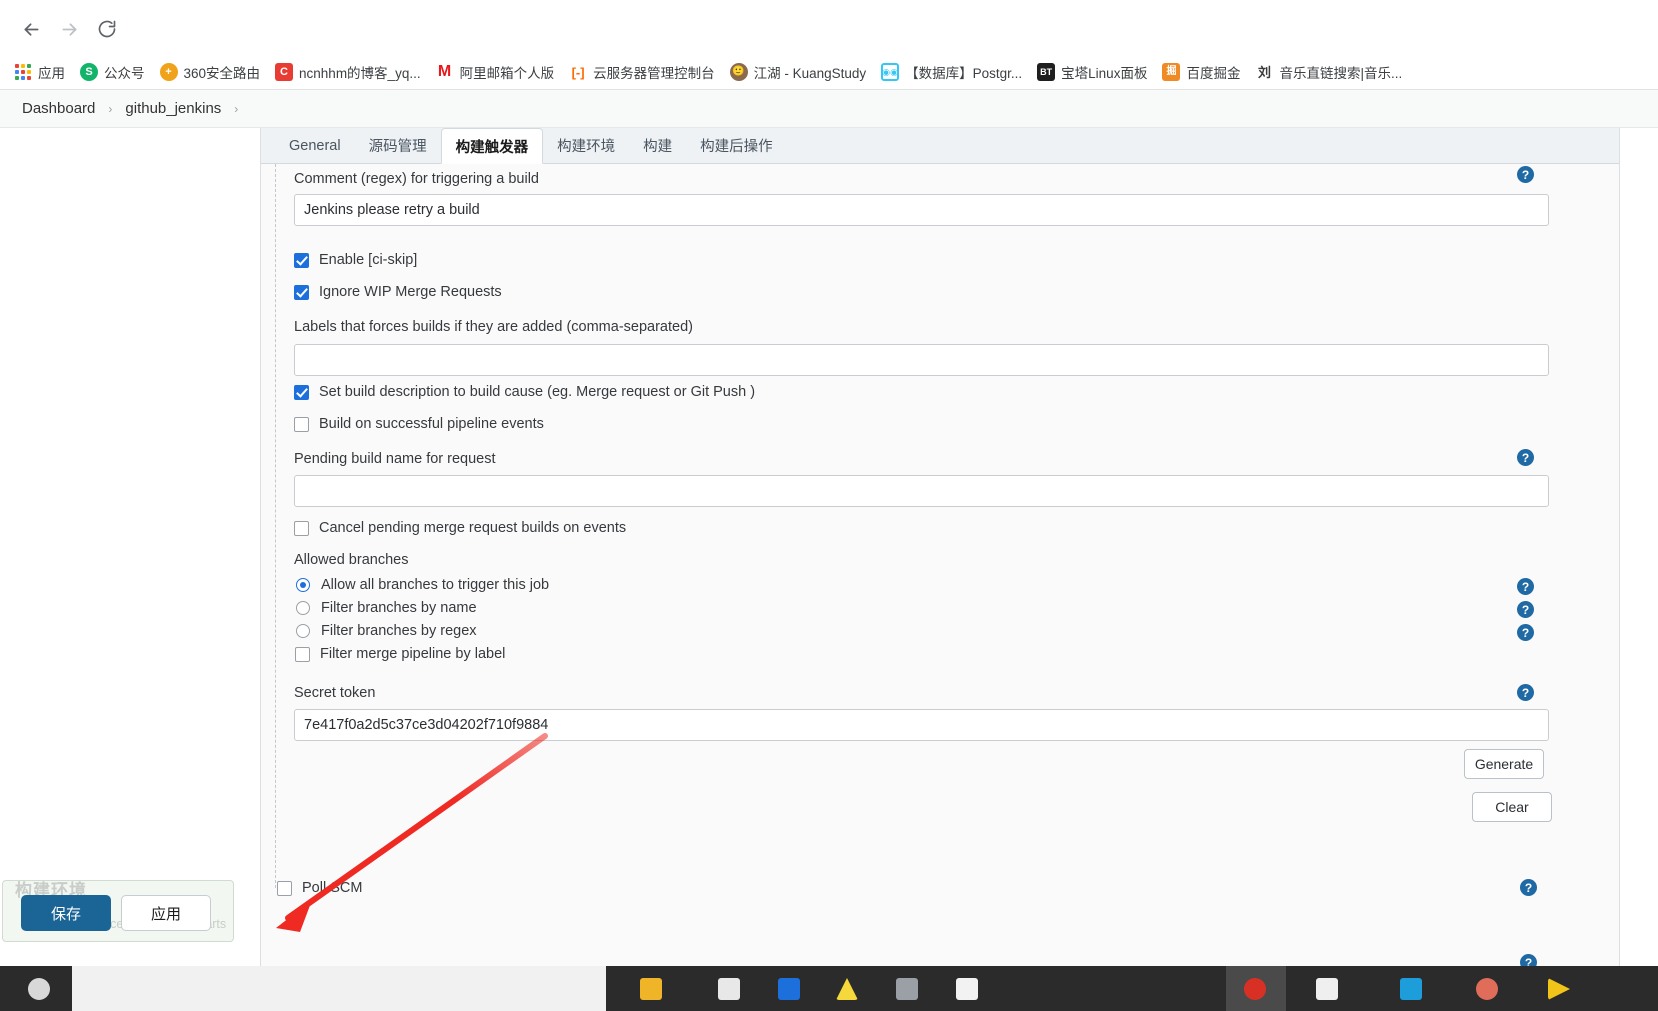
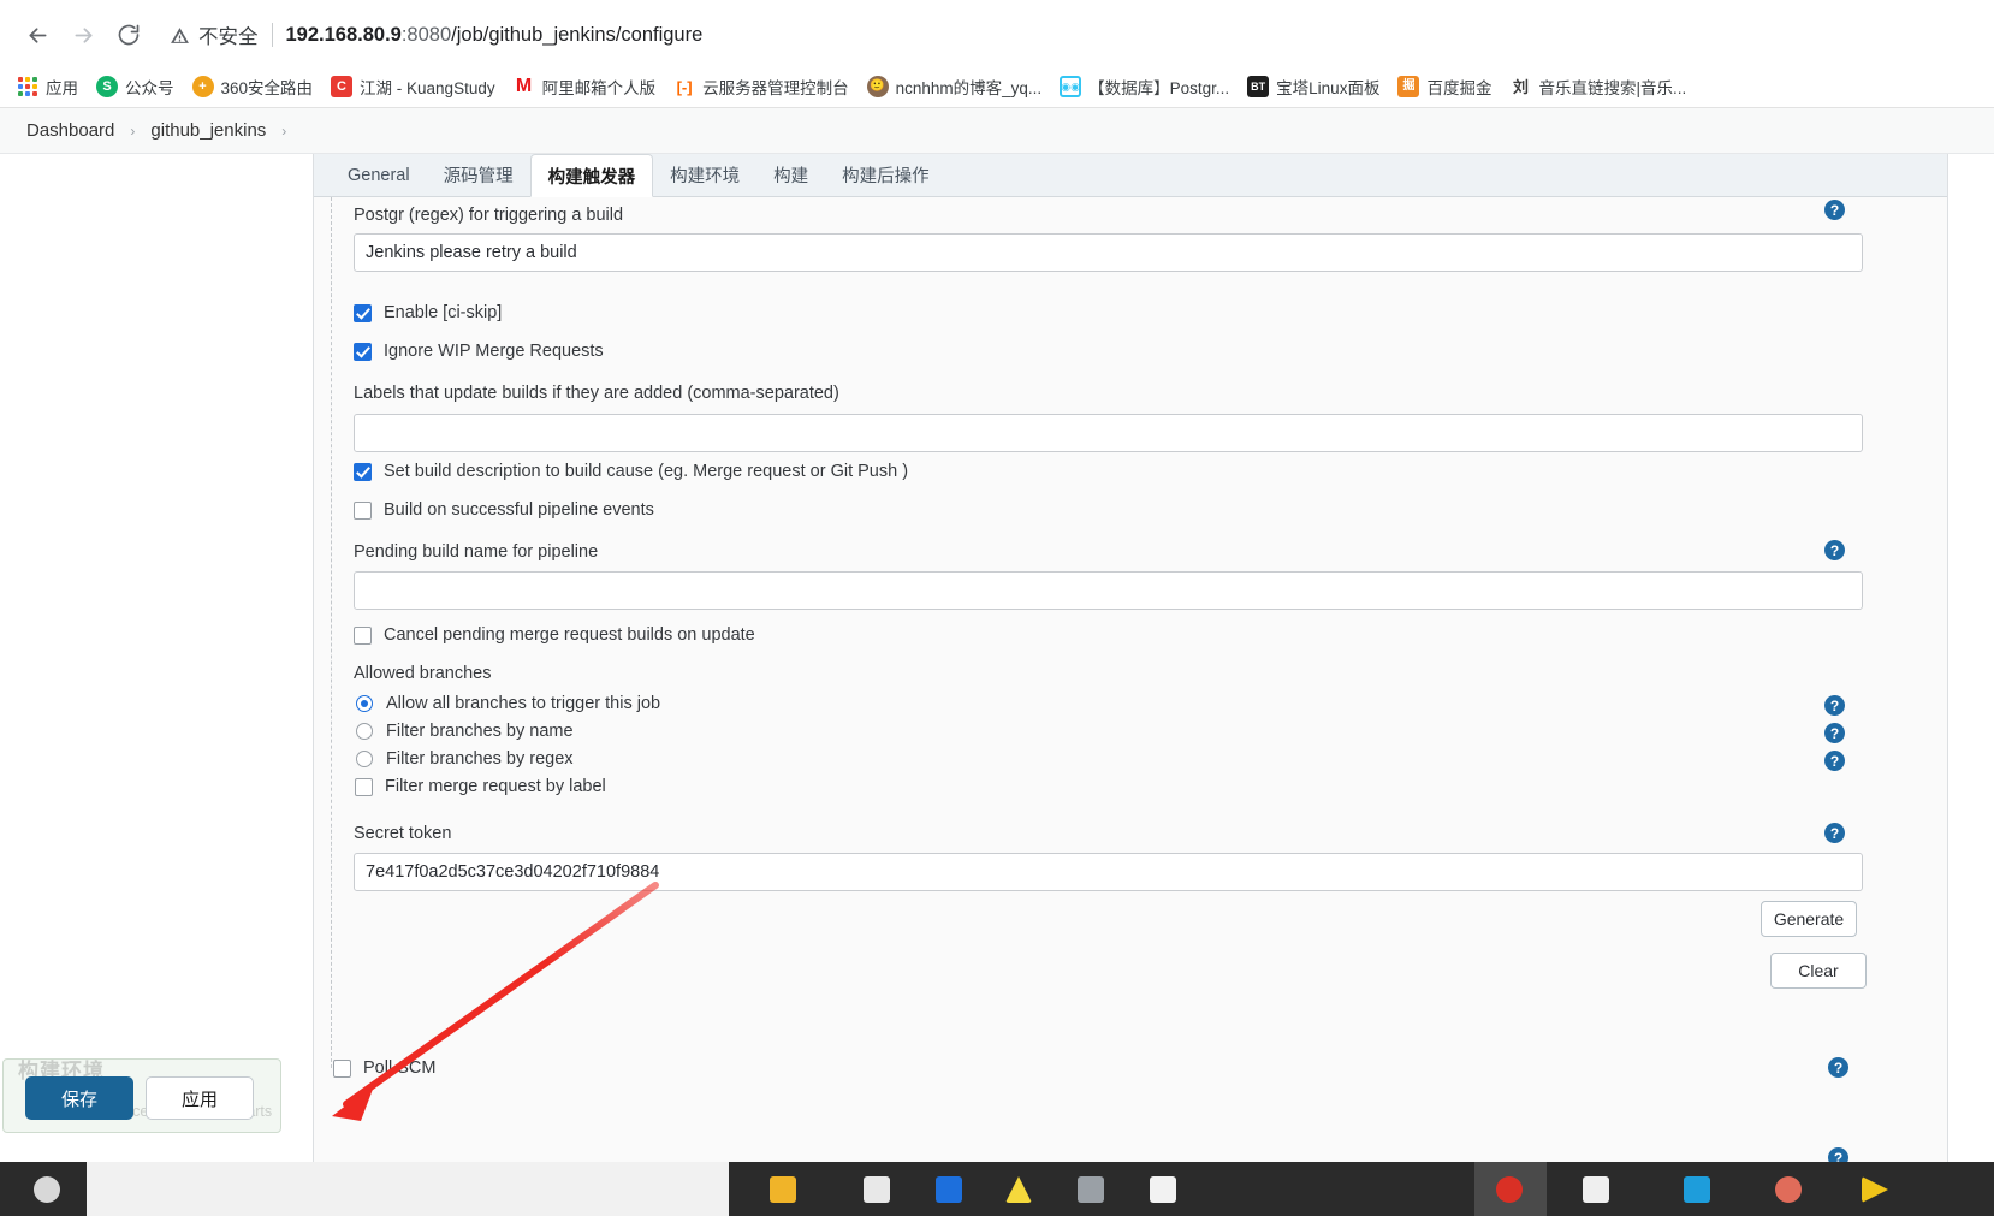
+ 不安全
+ 192.168.80.9
+ :8080
+ /job/github_jenkins/configure
  应用
  S
  公众号
  +
  360安全路由
  C
- ncnhhm的博客_yq...
+ 江湖 - KuangStudy
  M
  阿里邮箱个人版
  [-]
  云服务器管理控制台
  🙂
- 江湖 - KuangStudy
+ ncnhhm的博客_yq...
  ◉◉
  【数据库】Postgr...
  BT
  宝塔Linux面板
  掘
  百度掘金
  刘
  音乐直链搜索|音乐...
  Dashboard
  ›
  github_jenkins
  ›
  General
  源码管理
  构建触发器
  构建环境
  构建
  构建后操作
- Comment (regex) for triggering a build
+ Postgr (regex) for triggering a build
  Jenkins please retry a build
  Enable [ci-skip]
  Ignore WIP Merge Requests
- Labels that forces builds if they are added (comma-separated)
+ Labels that update builds if they are added (comma-separated)
  Set build description to build cause (eg. Merge request or Git Push )
  Build on successful pipeline events
- Pending build name for request
+ Pending build name for pipeline
- Cancel pending merge request builds on events
+ Cancel pending merge request builds on update
  Allowed branches
  Allow all branches to trigger this job
  Filter branches by name
  Filter branches by regex
- Filter merge pipeline by label
+ Filter merge request by label
  Secret token
  7e417f0a2d5c37ce3d04202f710f9884
  Generate
  Clear
  ?
  ?
  ?
  ?
  ?
  ?
  PollCM
  ?
  ?
  构建环境
  保存
  应用
